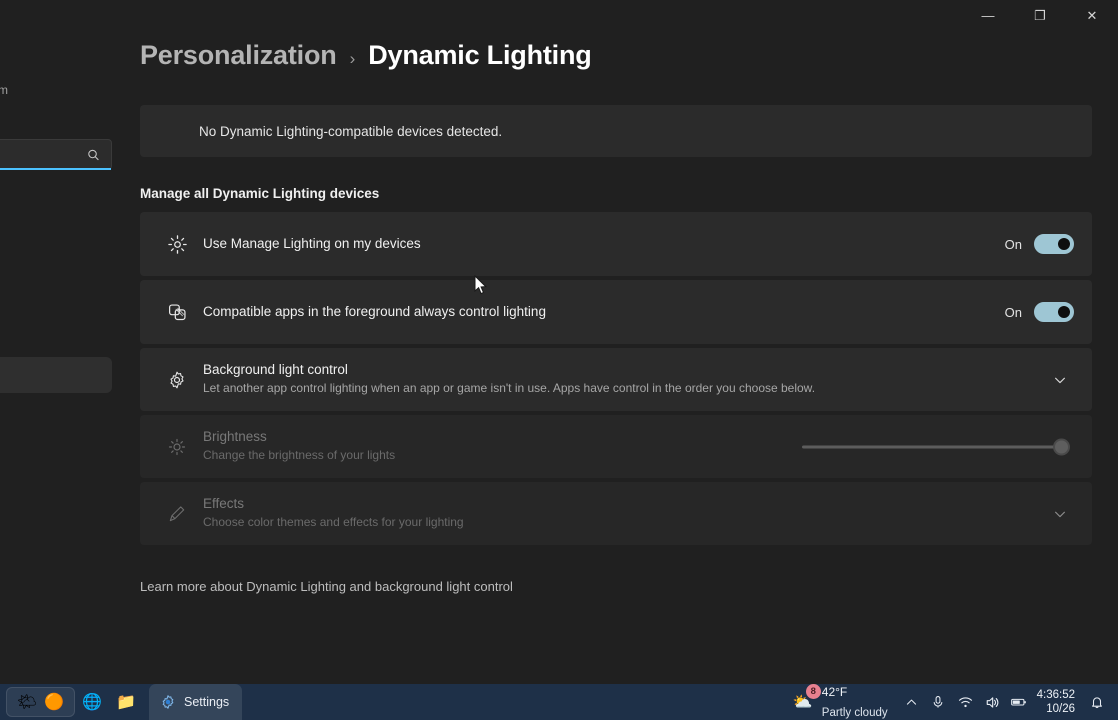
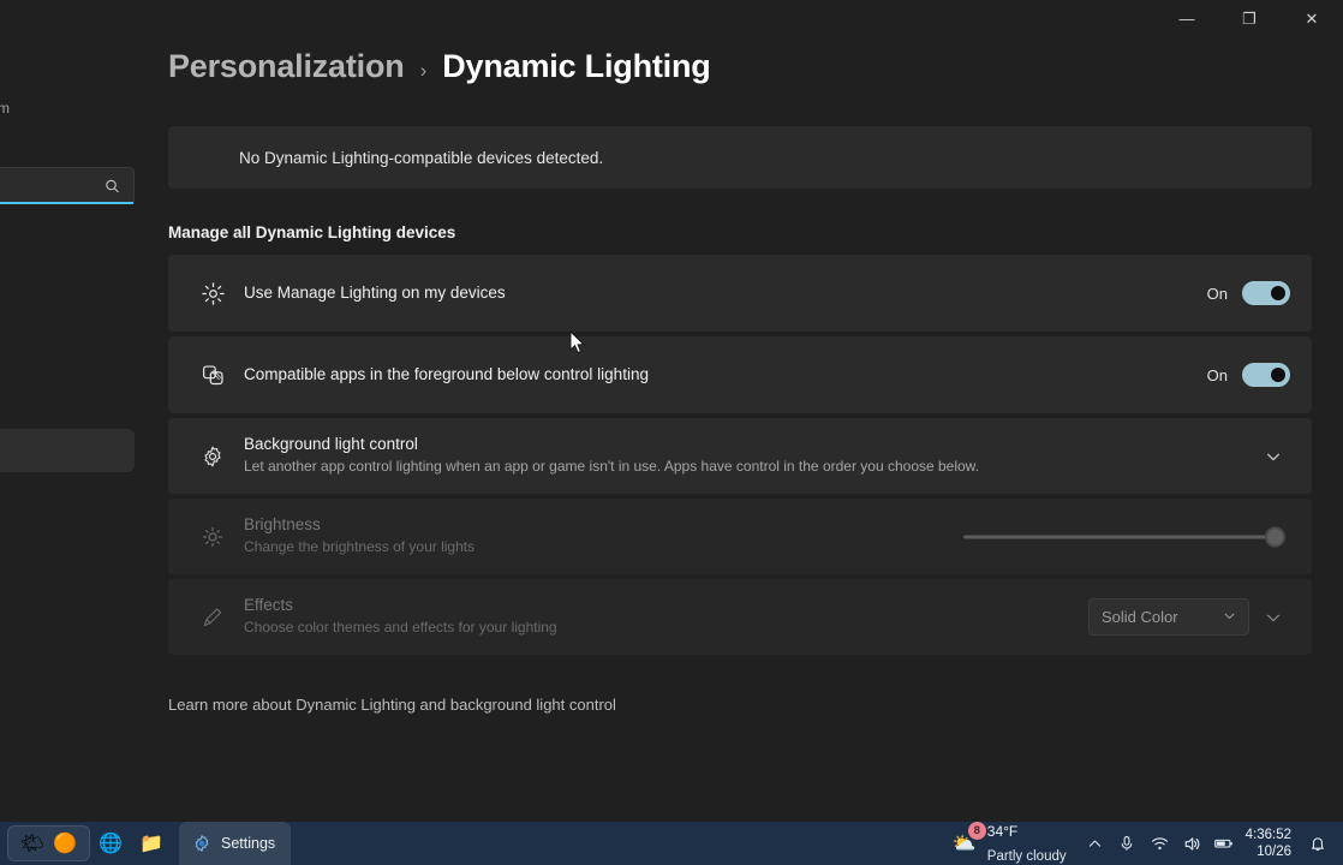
  —
  ❐
  ✕
  Personalization
  ›
  Dynamic Lighting
  No Dynamic Lighting-compatible devices detected.
  Manage all Dynamic Lighting devices
  Use Manage Lighting on my devices
  On
- Compatible apps in the foreground always control lighting
+ Compatible apps in the foreground below control lighting
  On
  Background light control
  Let another app control lighting when an app or game isn't in use. Apps have control in the order you choose below.
  Brightness
  Change the brightness of your lights
  Effects
  Choose color themes and effects for your lighting
+ Solid Color
  Learn more about Dynamic Lighting and background light control
  🌤
  🟠
  🌐
  📁
  Settings
  ⛅
  8
- 42°F
+ 34°F
  Partly cloudy
  4:36:52
  10/26
